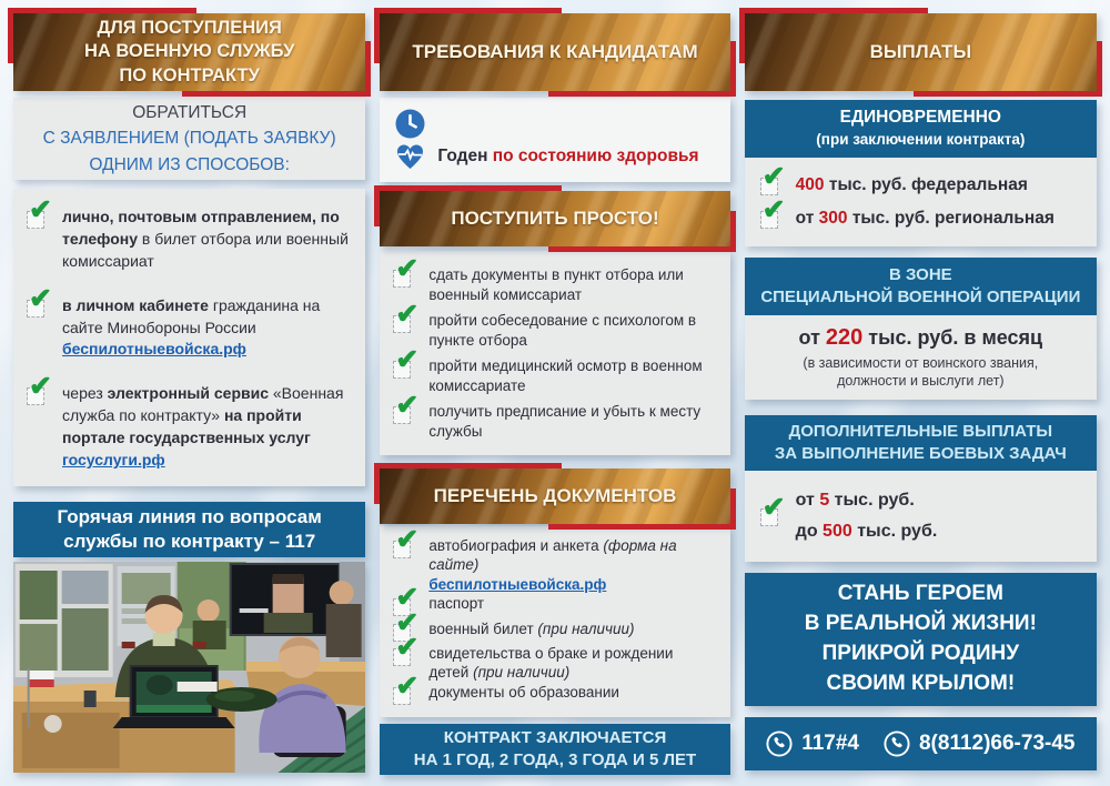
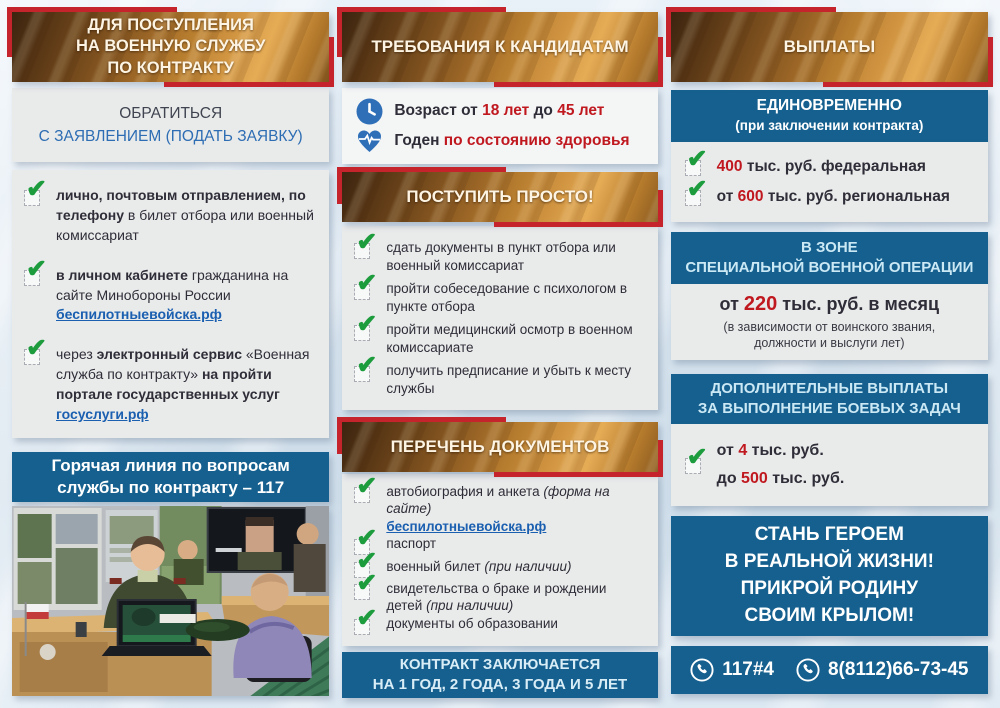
  ДЛЯ ПОСТУПЛЕНИЯ
  НА ВОЕННУЮ СЛУЖБУ
  ПО КОНТРАКТУ
  ОБРАТИТЬСЯ
  С ЗАЯВЛЕНИЕМ (ПОДАТЬ ЗАЯВКУ)
- ОДНИМ ИЗ СПОСОБОВ:
  ✔
  лично, почтовым отправлением, по телефону в билет отбора или военный комиссариат
  ✔
  в личном кабинете гражданина на сайте Минобороны России
  беспилотныевойска.рф
  ✔
  через электронный сервис «Военная служба по контракту» на пройти портале государственных услуг госуслуги.рф
  Горячая линия по вопросам
  службы по контракту – 117
  ТРЕБОВАНИЯ К КАНДИДАТАМ
+ Возраст от 18 лет до 45 лет
  Годен по состоянию здоровья
  ПОСТУПИТЬ ПРОСТО!
  ✔
  сдать документы в пункт отбора или военный комиссариат
  ✔
  пройти собеседование с психологом в пункте отбора
  ✔
  пройти медицинский осмотр в военном комиссариате
  ✔
  получить предписание и убыть к месту службы
  ПЕРЕЧЕНЬ ДОКУМЕНТОВ
  ✔
  автобиография и анкета (форма на сайте)
  беспилотныевойска.рф
  ✔
  паспорт
  ✔
  военный билет (при наличии)
  ✔
  свидетельства о браке и рождении детей (при наличии)
  ✔
  документы об образовании
  КОНТРАКТ ЗАКЛЮЧАЕТСЯ
  НА 1 ГОД, 2 ГОДА, 3 ГОДА И 5 ЛЕТ
  ВЫПЛАТЫ
  ЕДИНОВРЕМЕННО
  (при заключении контракта)
  ✔
  400 тыс. руб. федеральная
  ✔
- от 300 тыс. руб. региональная
+ от 600 тыс. руб. региональная
  В ЗОНЕ
  СПЕЦИАЛЬНОЙ ВОЕННОЙ ОПЕРАЦИИ
  от 220 тыс. руб. в месяц
  (в зависимости от воинского звания,
  должности и выслуги лет)
  ДОПОЛНИТЕЛЬНЫЕ ВЫПЛАТЫ
  ЗА ВЫПОЛНЕНИЕ БОЕВЫХ ЗАДАЧ
  ✔
- от 5 тыс. руб.
+ от 4 тыс. руб.
  до 500 тыс. руб.
  СТАНЬ ГЕРОЕМ
  В РЕАЛЬНОЙ ЖИЗНИ!
  ПРИКРОЙ РОДИНУ
  СВОИМ КРЫЛОМ!
  117#4
  8(8112)66-73-45
